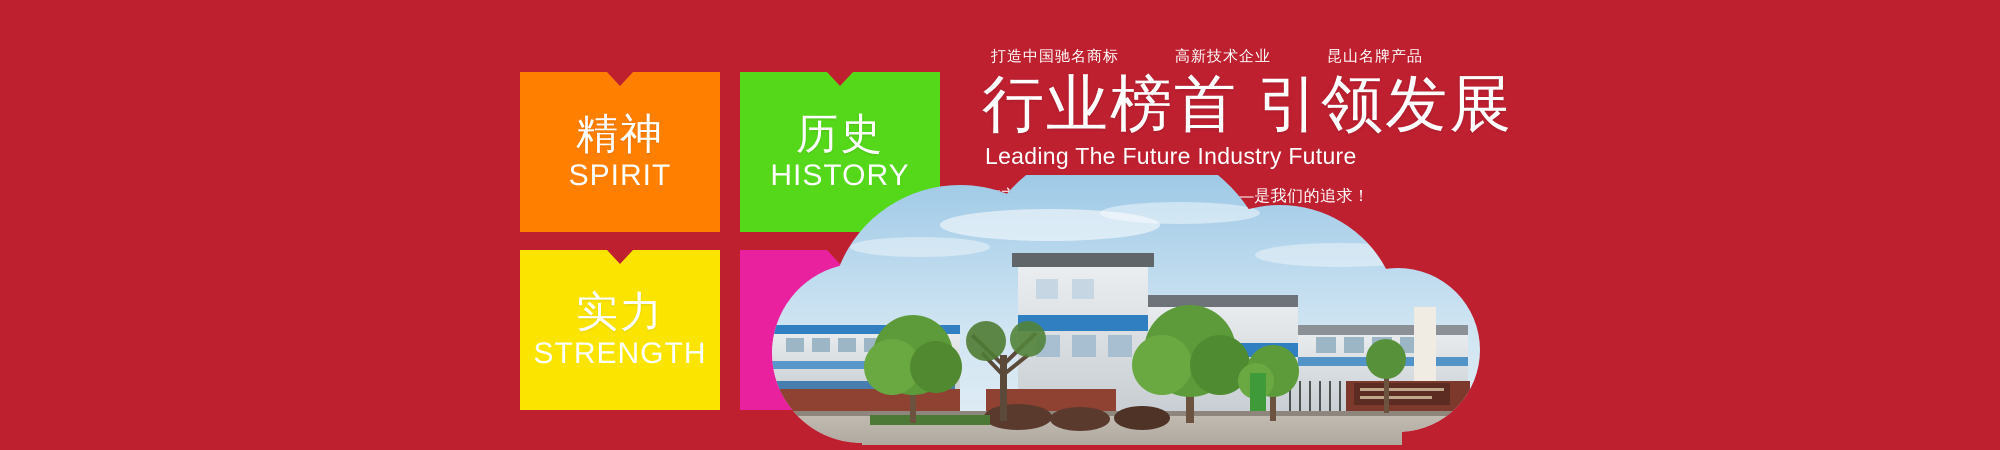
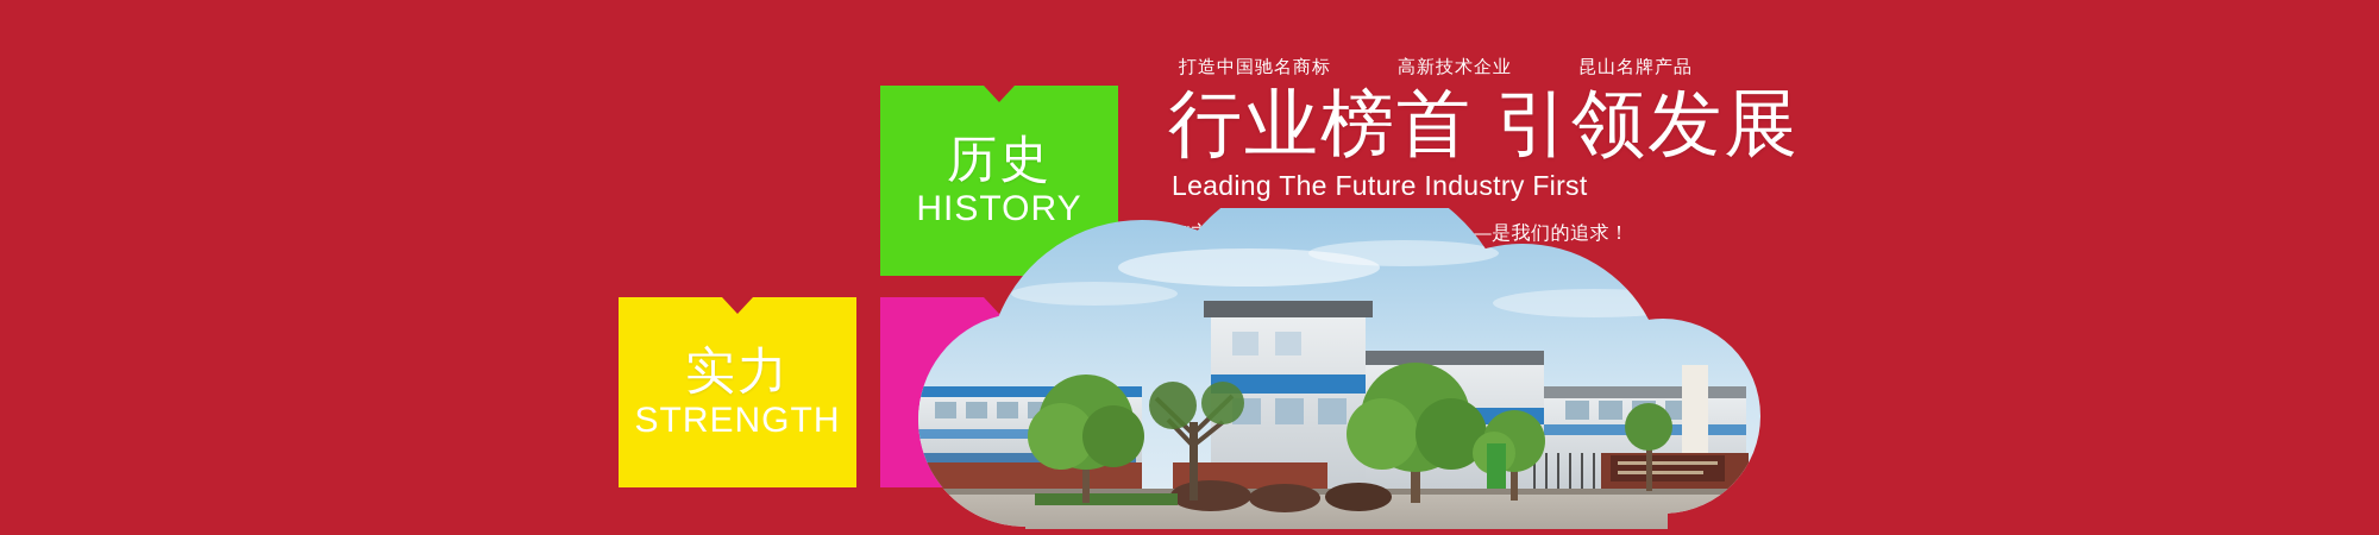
- 精神
- SPIRIT
  历史
  HISTORY
  实力
  STRENGTH
  打造中国驰名商标
  高新技术企业
  昆山名牌产品
  行业榜首 引领发展
- Leading The Future Industry Future
+ Leading The Future Industry First
